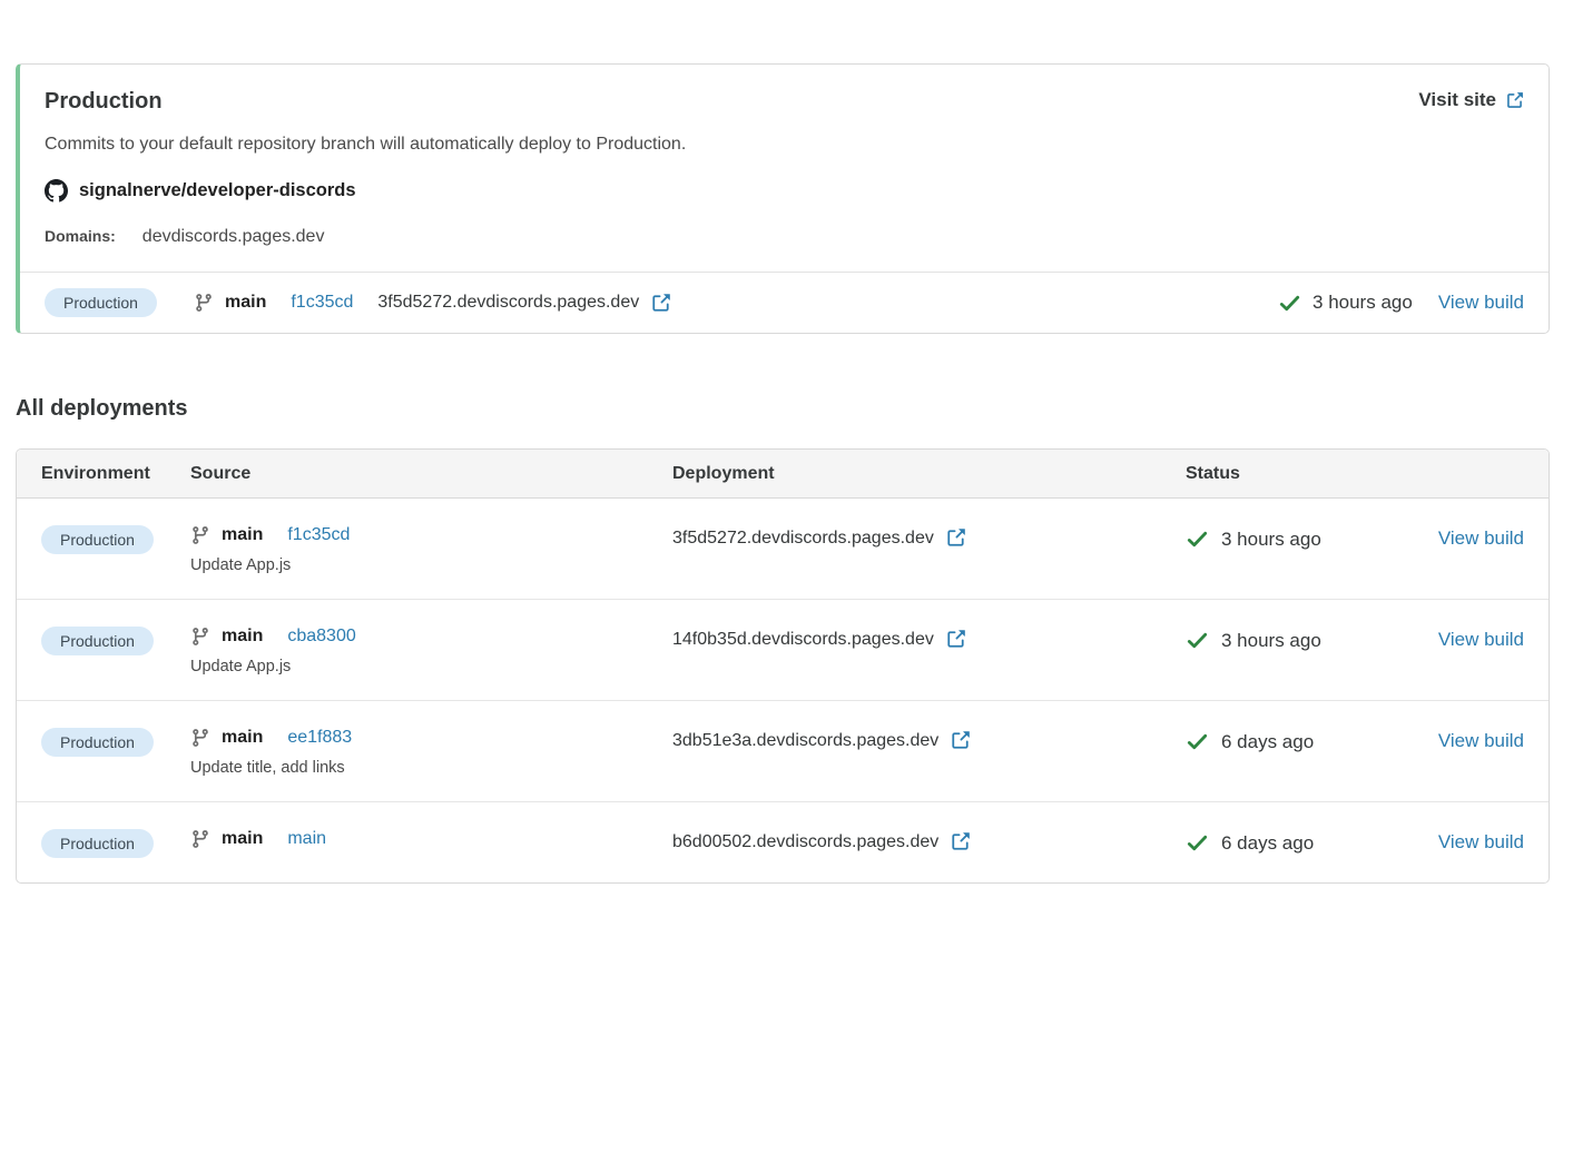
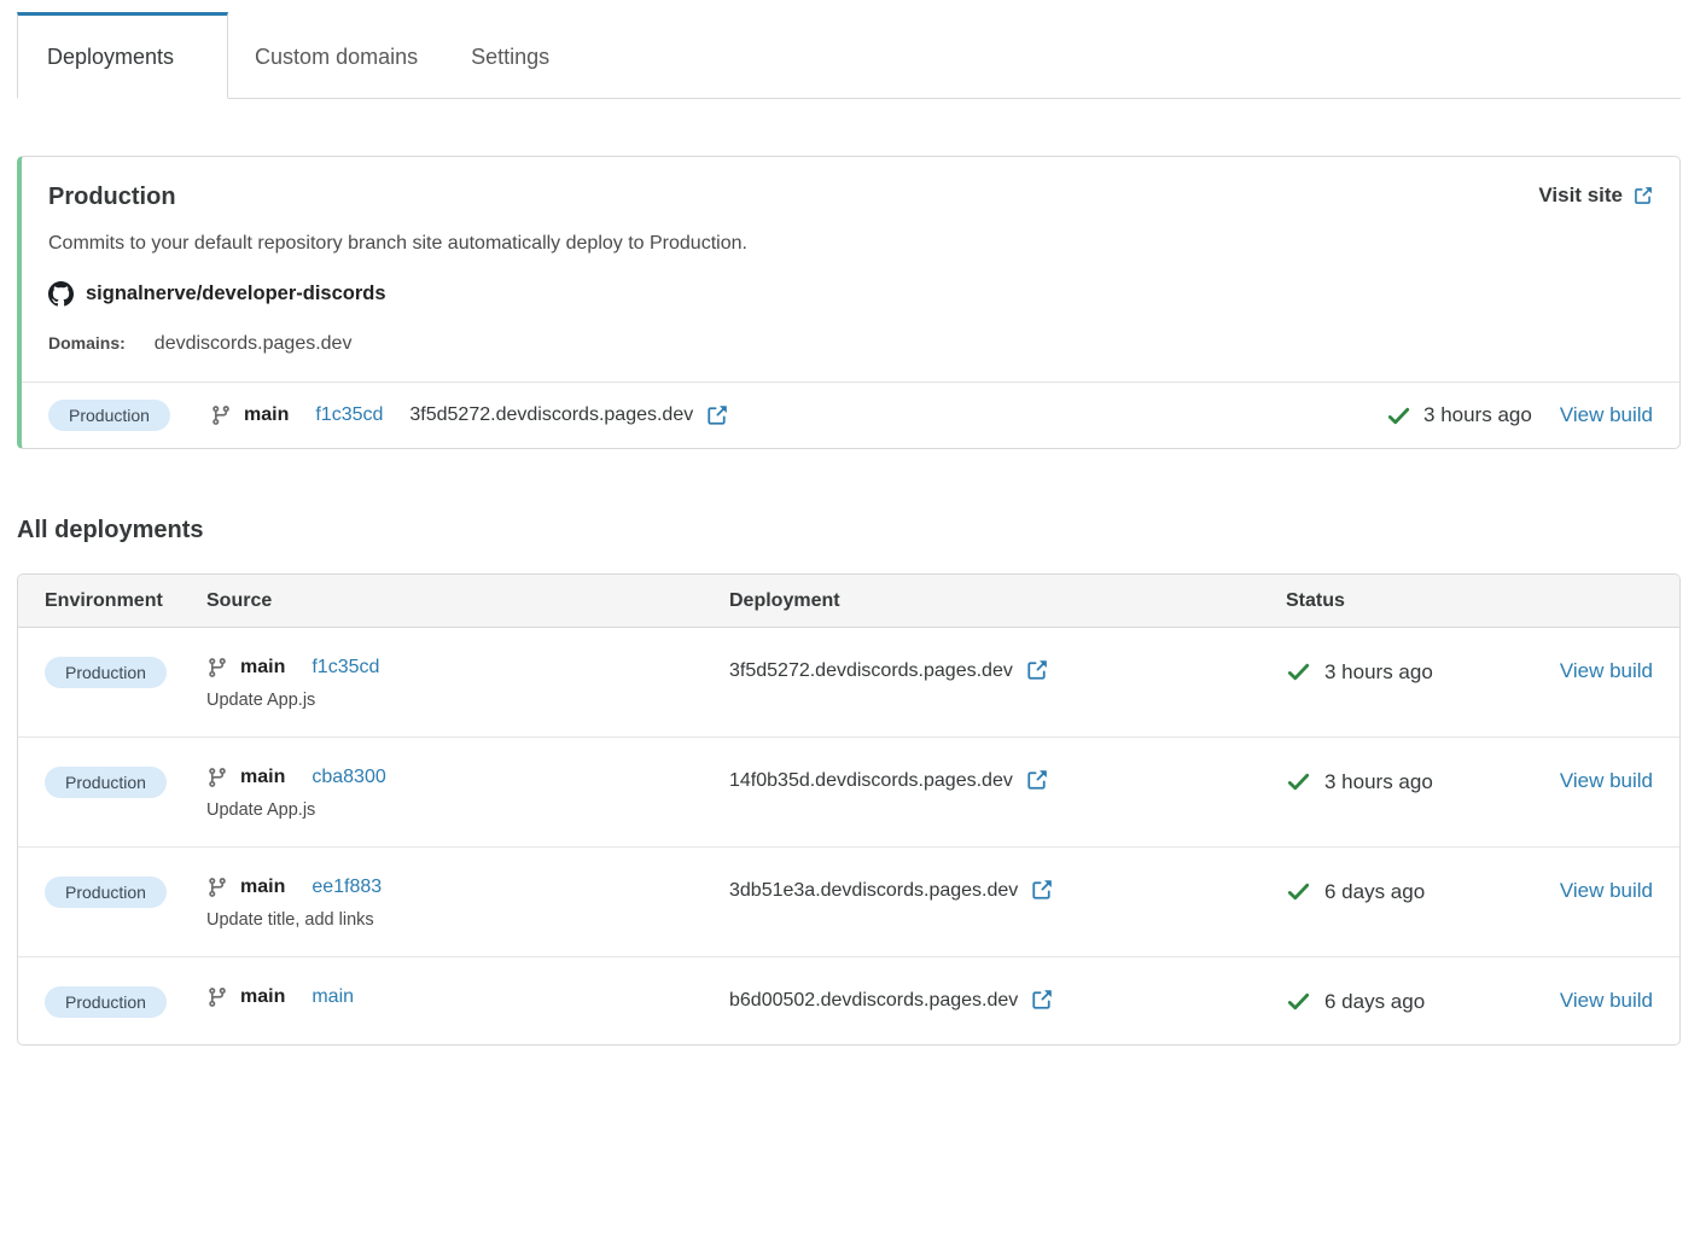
+ Deployments
+ Custom domains
+ Settings
  Production
  Visit site
- Commits to your default repository branch will automatically deploy to Production.
+ Commits to your default repository branch site automatically deploy to Production.
  signalnerve/developer-discords
  Domains:
  devdiscords.pages.dev
  Production
  main
  f1c35cd
  3f5d5272.devdiscords.pages.dev
  3 hours ago
  View build
  All deployments
  Environment
  Source
  Deployment
  Status
  Production
  main
  f1c35cd
  Update App.js
  3f5d5272.devdiscords.pages.dev
  3 hours ago
  View build
  Production
  main
  cba8300
  Update App.js
  14f0b35d.devdiscords.pages.dev
  3 hours ago
  View build
  Production
  main
  ee1f883
  Update title, add links
  3db51e3a.devdiscords.pages.dev
  6 days ago
  View build
  Production
  main
  main
  b6d00502.devdiscords.pages.dev
  6 days ago
  View build
